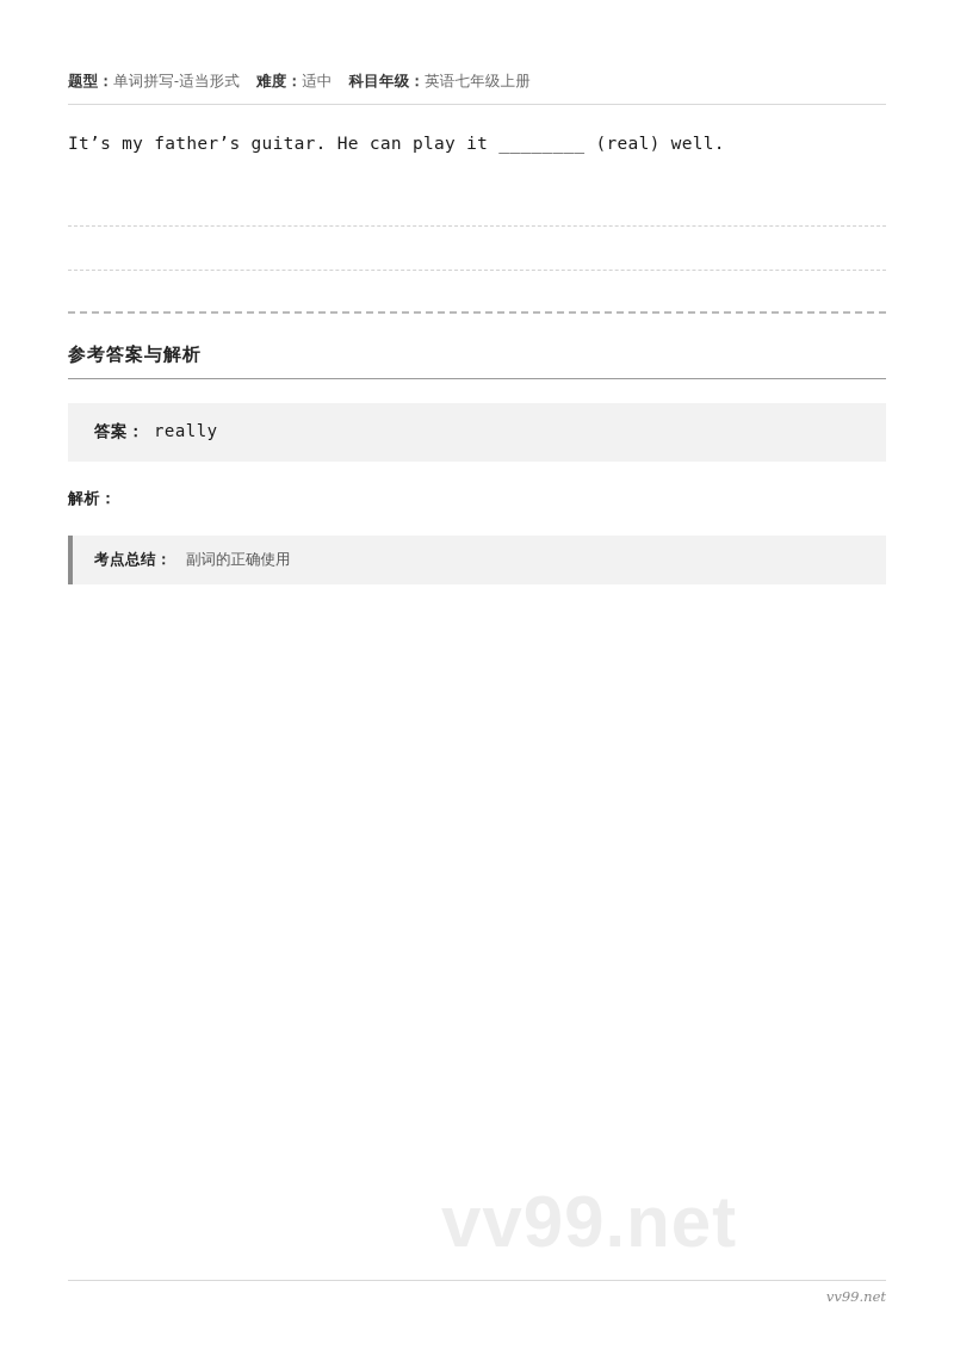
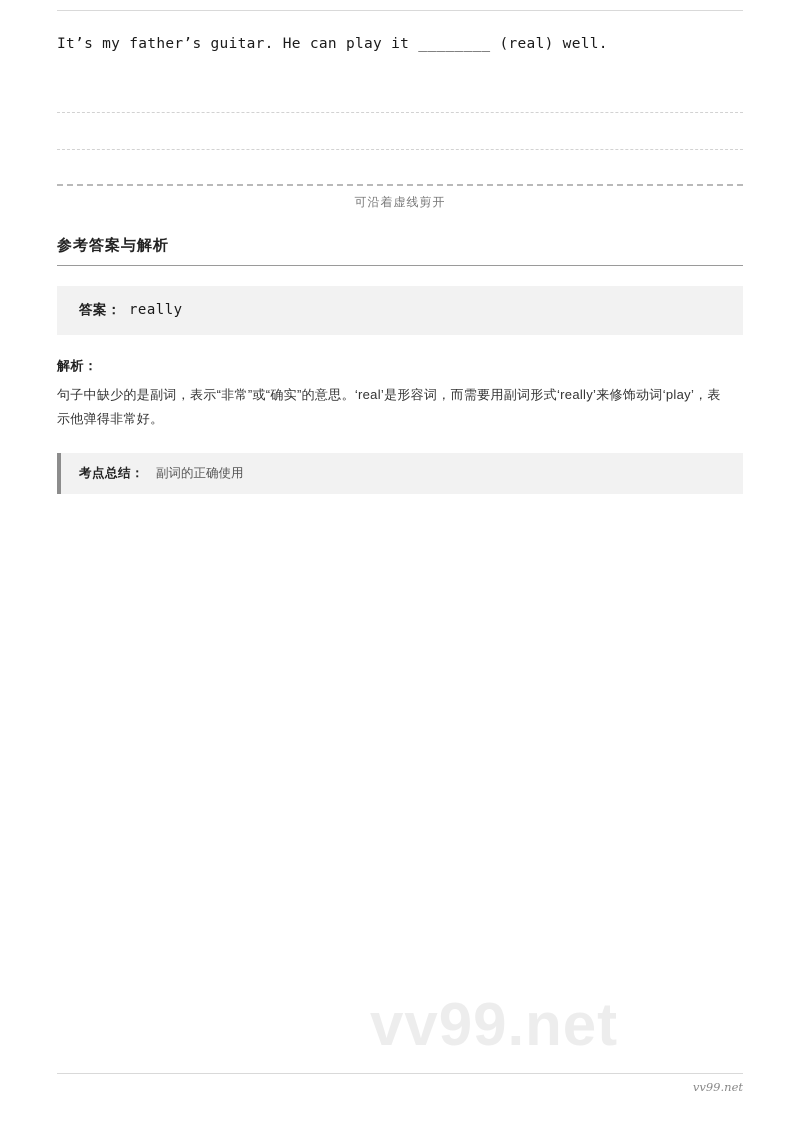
- 题型：单词拼写-适当形式 难度：适中 科目年级：英语七年级上册
  It’s my father’s guitar. He can play it ________ (real) well.
+ 可沿着虚线剪开
  参考答案与解析
  答案： really
  解析：
+ 句子中缺少的是副词，表示“非常”或“确实”的意思。‘real’是形容词，而需要用副词形式‘really’来修饰动词‘play’，表示他弹得非常好。
  考点总结： 副词的正确使用
  vv99.net
